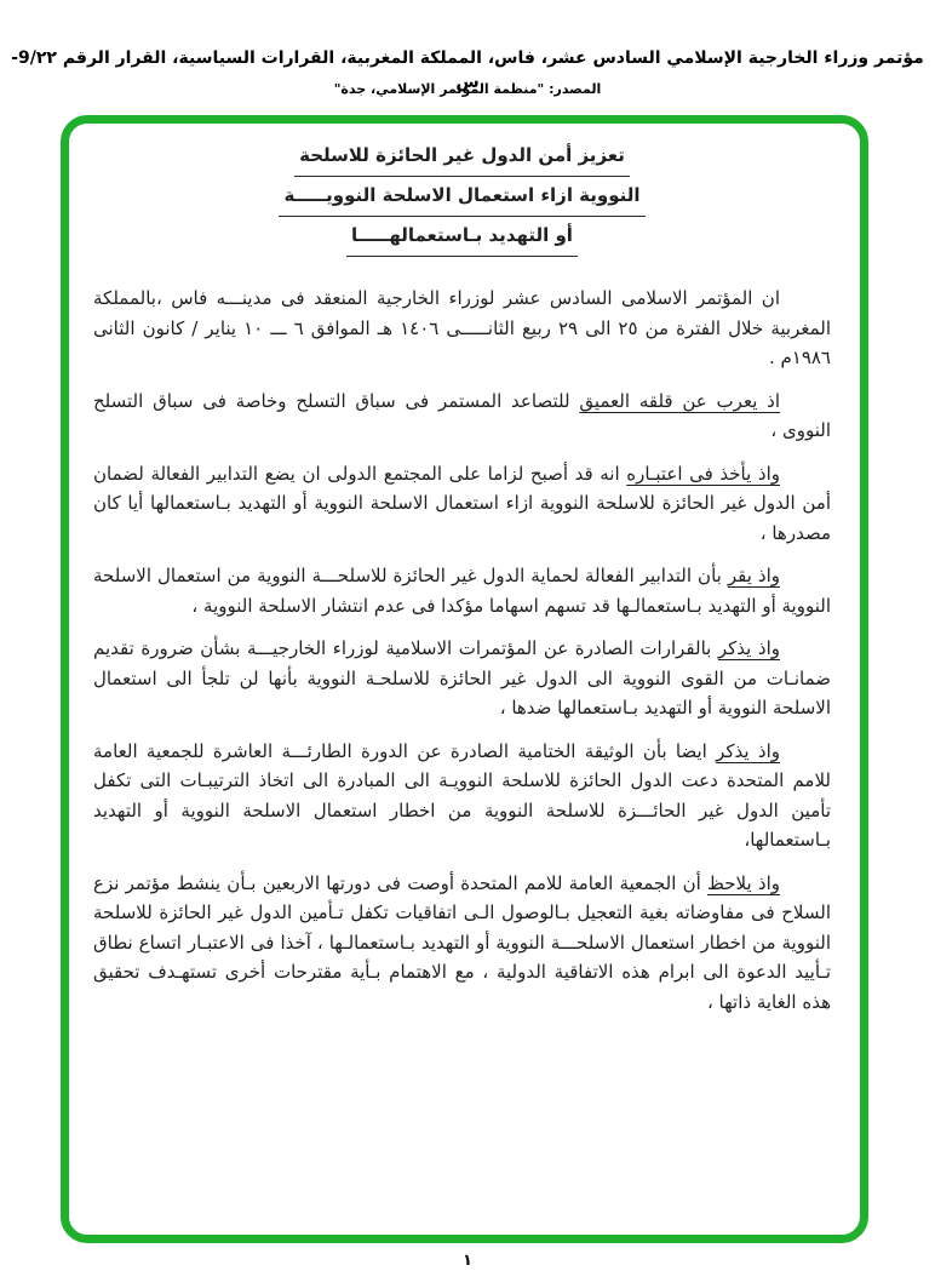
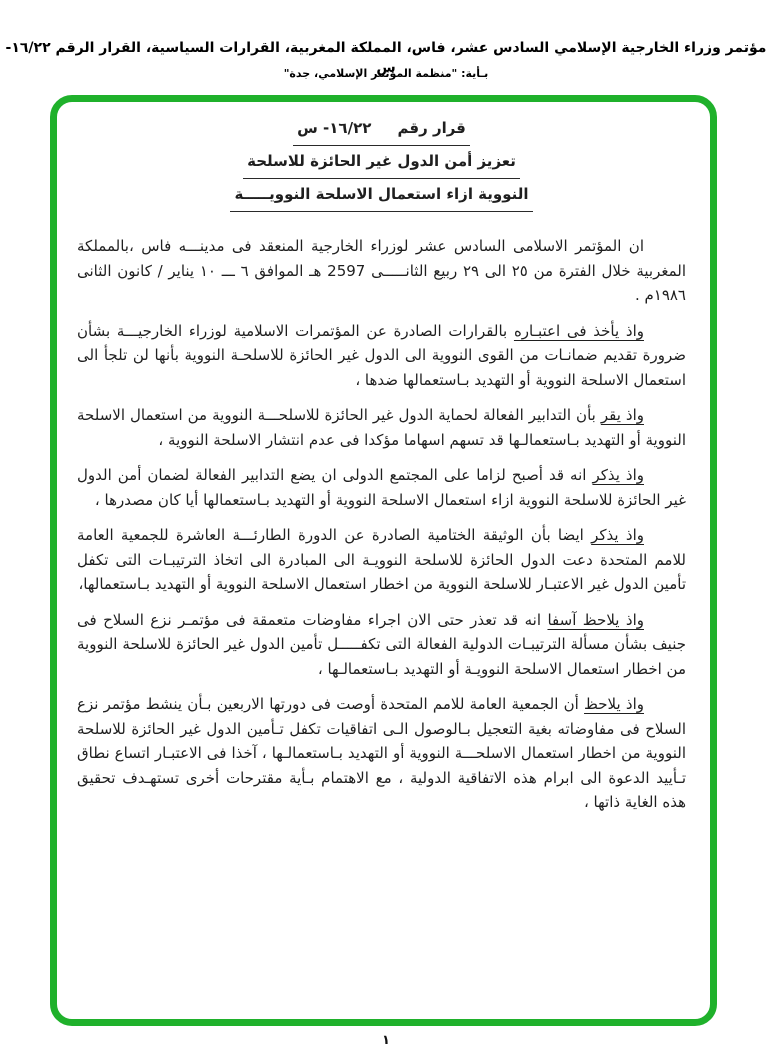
- مؤتمر وزراء الخارجية الإسلامي السادس عشر، فاس، المملكة المغربية، القرارات السياسية، القرار الرقم 9/٢٢-س
+ مؤتمر وزراء الخارجية الإسلامي السادس عشر، فاس، المملكة المغربية، القرارات السياسية، القرار الرقم ١٦/٢٢-س
- المصدر: "منظمة المؤتمر الإسلامي، جدة"
+ بـأية: "منظمة المؤتمر الإسلامي، جدة"
+ قرار رقم ١٦/٢٢- س
  تعزيز أمن الدول غير الحائزة للاسلحة
  النووية ازاء استعمال الاسلحة النوويـــــة
- أو التهديد بـاستعمالهـــــا
- ان المؤتمر الاسلامى السادس عشر لوزراء الخارجية المنعقد فى مدينـــه فاس ،بالمملكة المغربية خلال الفترة من ٢٥ الى ٢٩ ربيع الثانـــــى ١٤٠٦ هـ الموافق ٦ ـــ ١٠ يناير / كانون الثانى ١٩٨٦م .
+ ان المؤتمر الاسلامى السادس عشر لوزراء الخارجية المنعقد فى مدينـــه فاس ،بالمملكة المغربية خلال الفترة من ٢٥ الى ٢٩ ربيع الثانـــــى 2597 هـ الموافق ٦ ـــ ١٠ يناير / كانون الثانى ١٩٨٦م .
- اذ يعرب عن قلقه العميق للتصاعد المستمر فى سباق التسلح وخاصة فى سباق التسلح النووى ،
- واذ يأخذ فى اعتبـاره انه قد أصبح لزاما على المجتمع الدولى ان يضع التدابير الفعالة لضمان أمن الدول غير الحائزة للاسلحة النووية ازاء استعمال الاسلحة النووية أو التهديد بـاستعمالها أيا كان مصدرها ،
+ واذ يأخذ فى اعتبـاره بالقرارات الصادرة عن المؤتمرات الاسلامية لوزراء الخارجيـــة بشأن ضرورة تقديم ضمانـات من القوى النووية الى الدول غير الحائزة للاسلحـة النووية بأنها لن تلجأ الى استعمال الاسلحة النووية أو التهديد بـاستعمالها ضدها ،
  واذ يقر بأن التدابير الفعالة لحماية الدول غير الحائزة للاسلحـــة النووية من استعمال الاسلحة النووية أو التهديد بـاستعمالـها قد تسهم اسهاما مؤكدا فى عدم انتشار الاسلحة النووية ،
- واذ يذكر بالقرارات الصادرة عن المؤتمرات الاسلامية لوزراء الخارجيـــة بشأن ضرورة تقديم ضمانـات من القوى النووية الى الدول غير الحائزة للاسلحـة النووية بأنها لن تلجأ الى استعمال الاسلحة النووية أو التهديد بـاستعمالها ضدها ،
+ واذ يذكر انه قد أصبح لزاما على المجتمع الدولى ان يضع التدابير الفعالة لضمان أمن الدول غير الحائزة للاسلحة النووية ازاء استعمال الاسلحة النووية أو التهديد بـاستعمالها أيا كان مصدرها ،
- واذ يذكر ايضا بأن الوثيقة الختامية الصادرة عن الدورة الطارئـــة العاشرة للجمعية العامة للامم المتحدة دعت الدول الحائزة للاسلحة النوويـة الى المبادرة الى اتخاذ الترتيبـات التى تكفل تأمين الدول غير الحائـــزة للاسلحة النووية من اخطار استعمال الاسلحة النووية أو التهديد بـاستعمالها،
+ واذ يذكر ايضا بأن الوثيقة الختامية الصادرة عن الدورة الطارئـــة العاشرة للجمعية العامة للامم المتحدة دعت الدول الحائزة للاسلحة النوويـة الى المبادرة الى اتخاذ الترتيبـات التى تكفل تأمين الدول غير الاعتبـار للاسلحة النووية من اخطار استعمال الاسلحة النووية أو التهديد بـاستعمالها،
+ واذ يلاحظ آسفا انه قد تعذر حتى الان اجراء مفاوضات متعمقة فى مؤتمـر نزع السلاح فى جنيف بشأن مسألة الترتيبـات الدولية الفعالة التى تكفـــــل تأمين الدول غير الحائزة للاسلحة النووية من اخطار استعمال الاسلحة النوويـة أو التهديد بـاستعمالـها ،
  واذ يلاحظ أن الجمعية العامة للامم المتحدة أوصت فى دورتها الاربعين بـأن ينشط مؤتمر نزع السلاح فى مفاوضاته بغية التعجيل بـالوصول الـى اتفاقيات تكفل تـأمين الدول غير الحائزة للاسلحة النووية من اخطار استعمال الاسلحـــة النووية أو التهديد بـاستعمالـها ، آخذا فى الاعتبـار اتساع نطاق تـأييد الدعوة الى ابرام هذه الاتفاقية الدولية ، مع الاهتمام بـأية مقترحات أخرى تستهـدف تحقيق هذه الغاية ذاتها ،
  ١
